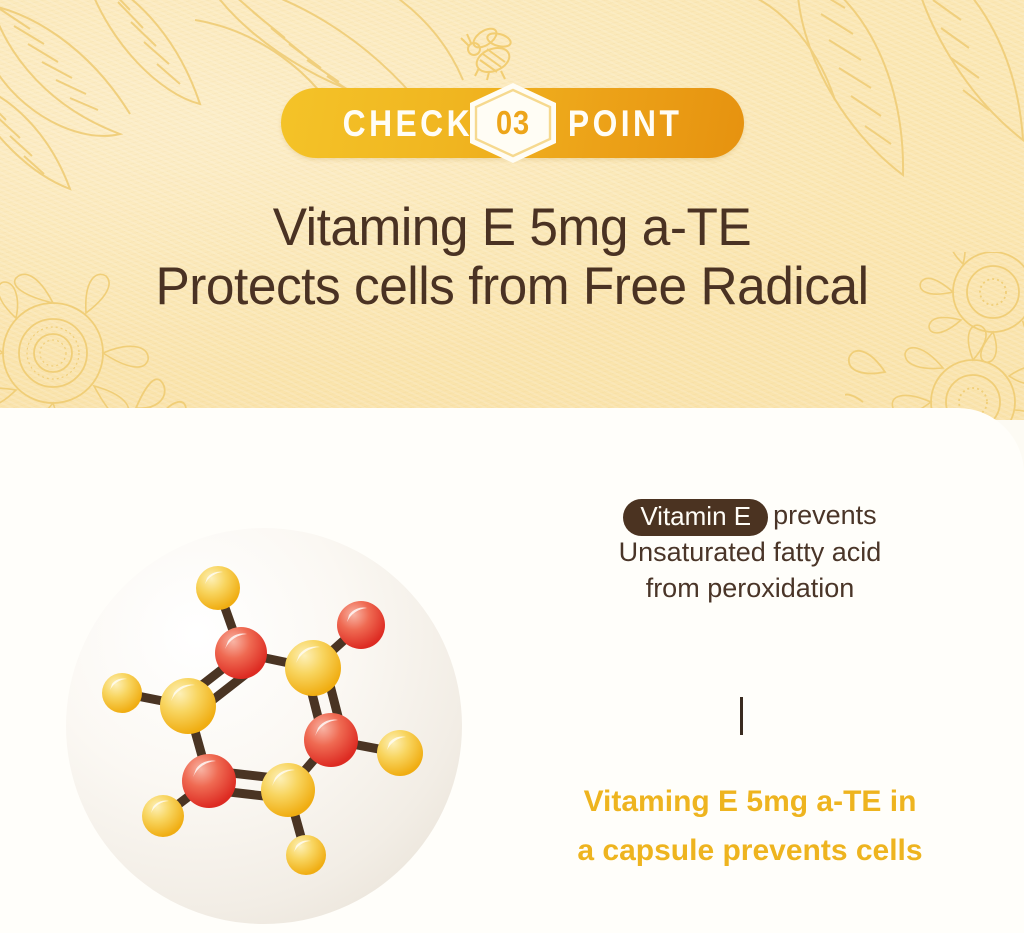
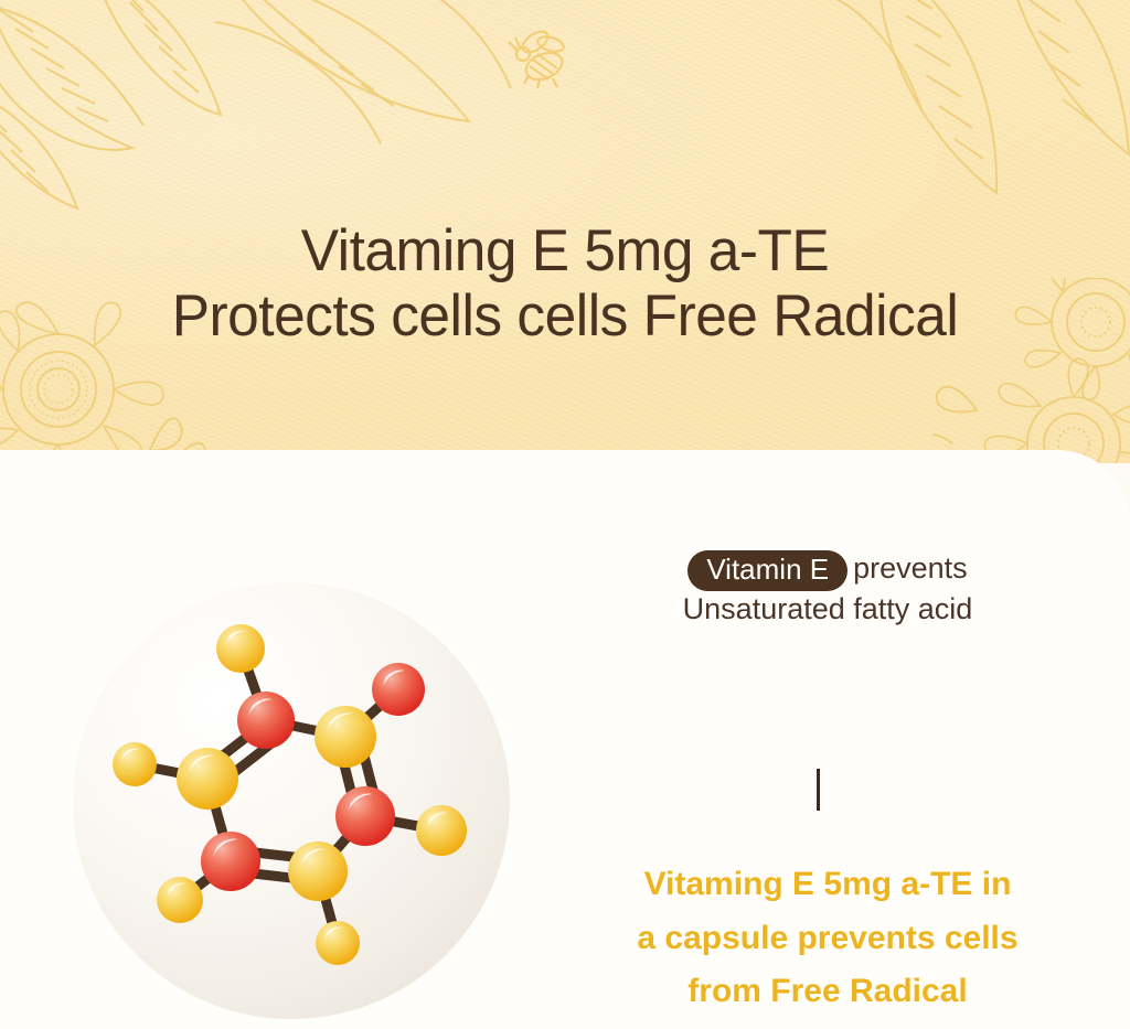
- CHECK
- POINT
- 03
  Vitaming E 5mg a-TE
- Protects cells from Free Radical
+ Protects cells cells Free Radical
  Vitamin E prevents
  Unsaturated fatty acid
- from peroxidation
  Vitaming E 5mg a-TE in
  a capsule prevents cells
+ from Free Radical
